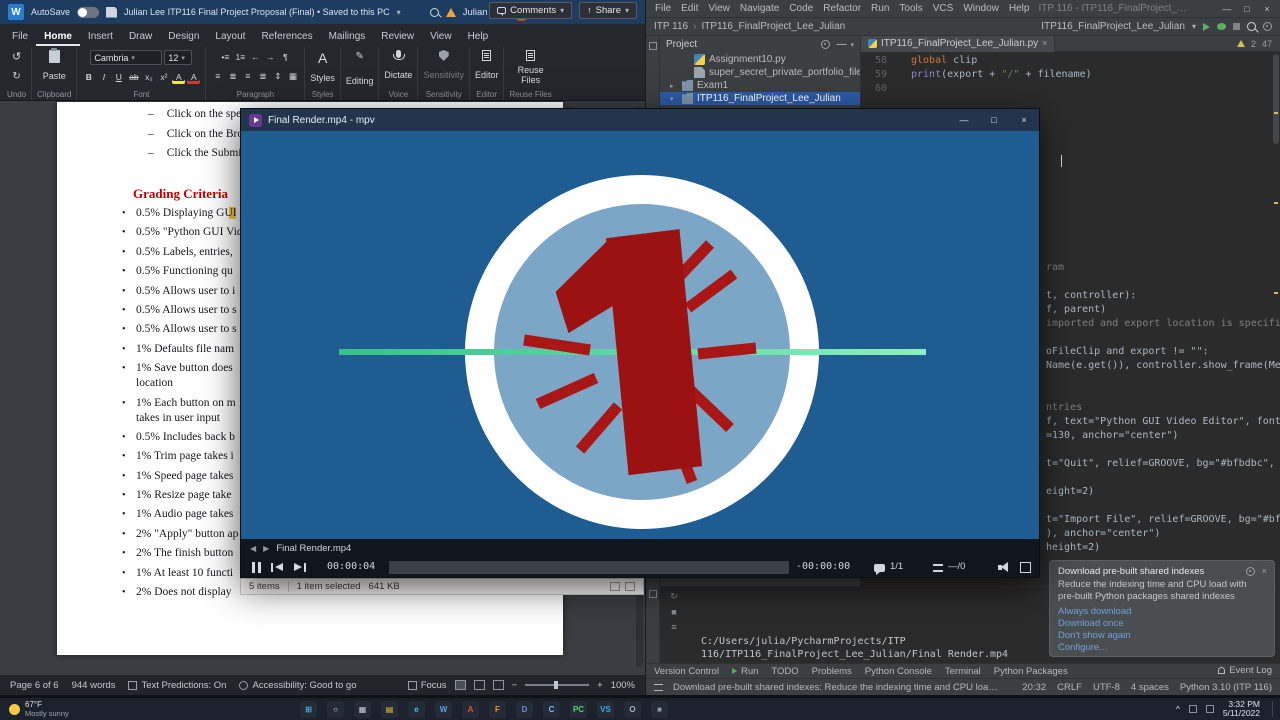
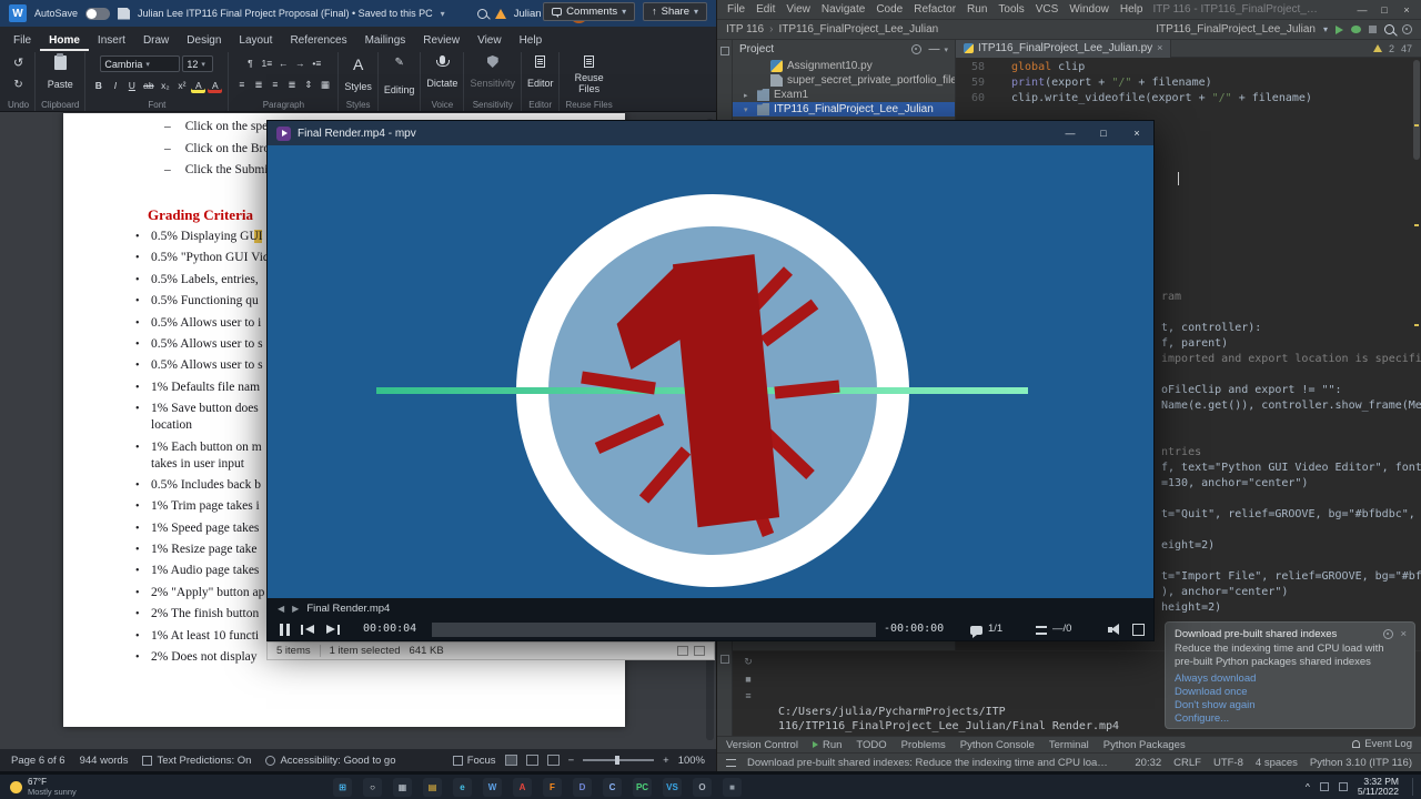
  W
  AutoSave
  Julian Lee ITP116 Final Project Proposal (Final) • Saved to this PC
  File
  Home
  Insert
  Draw
  Design
  Layout
  References
  Mailings
  Review
  View
  Help
  Comments
  Share
  Undo
  Paste
  Clipboard
  Cambria
  12
  B
  I
  U
  ab
  x₂
  x²
  A
  A
  Font
- •≡
+ ¶
  1≡
  ←
  →
- ¶
+ •≡
  ≡
  ≣
  ≡
  ≣
  ⇕
  ▦
  Paragraph
  Styles
  Styles
  Editing
  Dictate
  Voice
  Sensitivity
  Sensitivity
  Editor
  Editor
  Reuse Files
  Reuse Files
  Click on the spe
  Click on the Br
  Click the Subm
  Grading Criteria
  0.5% Displaying GUI
  0.5% "Python GUI Vi
  0.5% Labels, entries,
  0.5% Functioning qu
  0.5% Allows user to i
  0.5% Allows user to s
  0.5% Allows user to s
  1% Defaults file nam
  1% Save button does
  location
  1% Each button on m
  takes in user input
  0.5% Includes back b
  1% Trim page takes i
  1% Speed page takes
  1% Resize page take
  1% Audio page takes
  2% "Apply" button ap
  2% The finish button
  1% At least 10 functi
  2% Does not display
  Page 6 of 6
  944 words
  Text Predictions: On
  Accessibility: Good to go
  Focus
  −
  +
  100%
  5 items
  1 item selected
  641 KB
  File
  Edit
  View
  Navigate
  Code
  Refactor
  Run
  Tools
  VCS
  Window
  Help
  ITP 116 - ITP116_FinalProject_Le
  —
  □
  ×
  ITP 116
  ITP116_FinalProject_Lee_Julian
  ITP116_FinalProject_Lee_Julian
  Project
  —
  Assignment10.py
  super_secret_private_portfolio_file
  Exam1
  ITP116_FinalProject_Lee_Julian
  ITP116_FinalProject_Lee_Julian.py
  2
  47
  58
  global clip
  59
  print(export + "/" + filename)
  60
+ clip.write_videofile(export + "/" + filename)
  ram
  t, controller):
  f, parent)
  imported and export location is specifi
  oFileClip and export != "":
  Name(e.get()), controller.show_frame(Me
  ntries
  f, text="Python GUI Video Editor", font
  =130, anchor="center")
  t="Quit", relief=GROOVE, bg="#bfbdbc",
  eight=2)
  t="Import File", relief=GROOVE, bg="#bf
  ), anchor="center")
  height=2)
  ↻
  ■
  ≡
  C:/Users/julia/PycharmProjects/ITP
  116/ITP116_FinalProject_Lee_Julian/Final Render.mp4
  Download pre-built shared indexes
  ×
  Reduce the indexing time and CPU load with pre-built Python packages shared indexes
  Always download
  Download once
  Don't show again
  Configure...
  Version Control
  Run
  TODO
  Problems
  Python Console
  Terminal
  Python Packages
  Event Log
  20:32
  CRLF
  UTF-8
  4 spaces
  Python 3.10 (ITP 116)
  Final Render.mp4 - mpv
  —
  □
  ×
  ◀
  ▶
  Final Render.mp4
  00:00:04
  -00:00:00
  1/1
  —/0
  67°F
  Mostly sunny
  ⊞
  ○
  ▦
  ▤
  e
  W
  A
  F
  D
  C
  PC
  VS
  O
  ■
  3:32 PM
  5/11/2022
